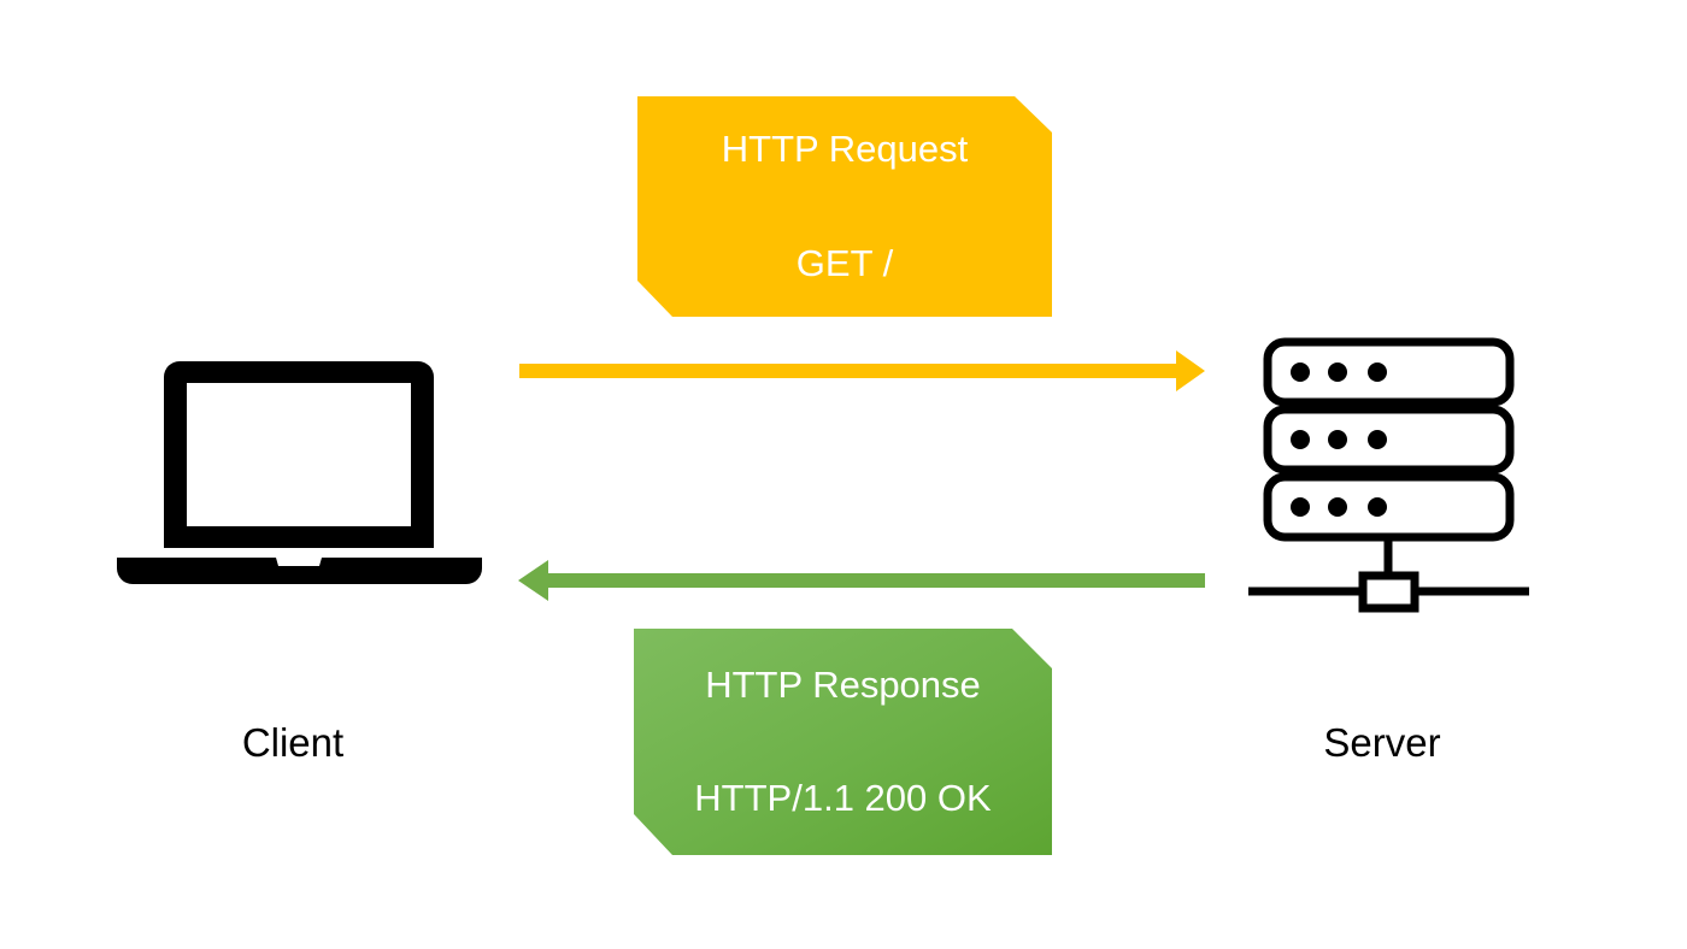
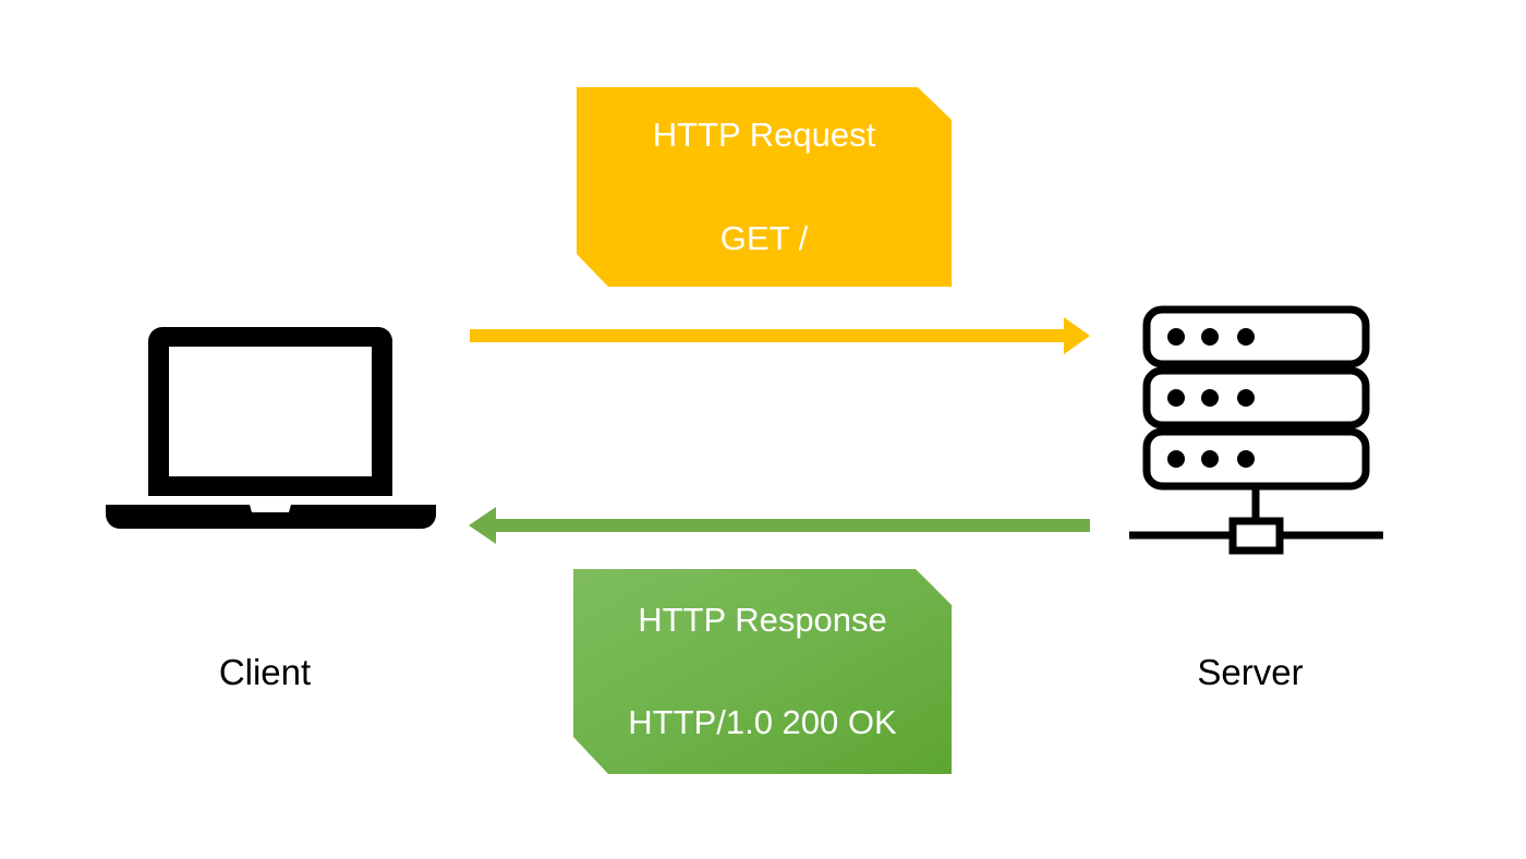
  HTTP Request
  GET /
  HTTP Response
- HTTP/1.1 200 OK
+ HTTP/1.0 200 OK
  Client
  Server
